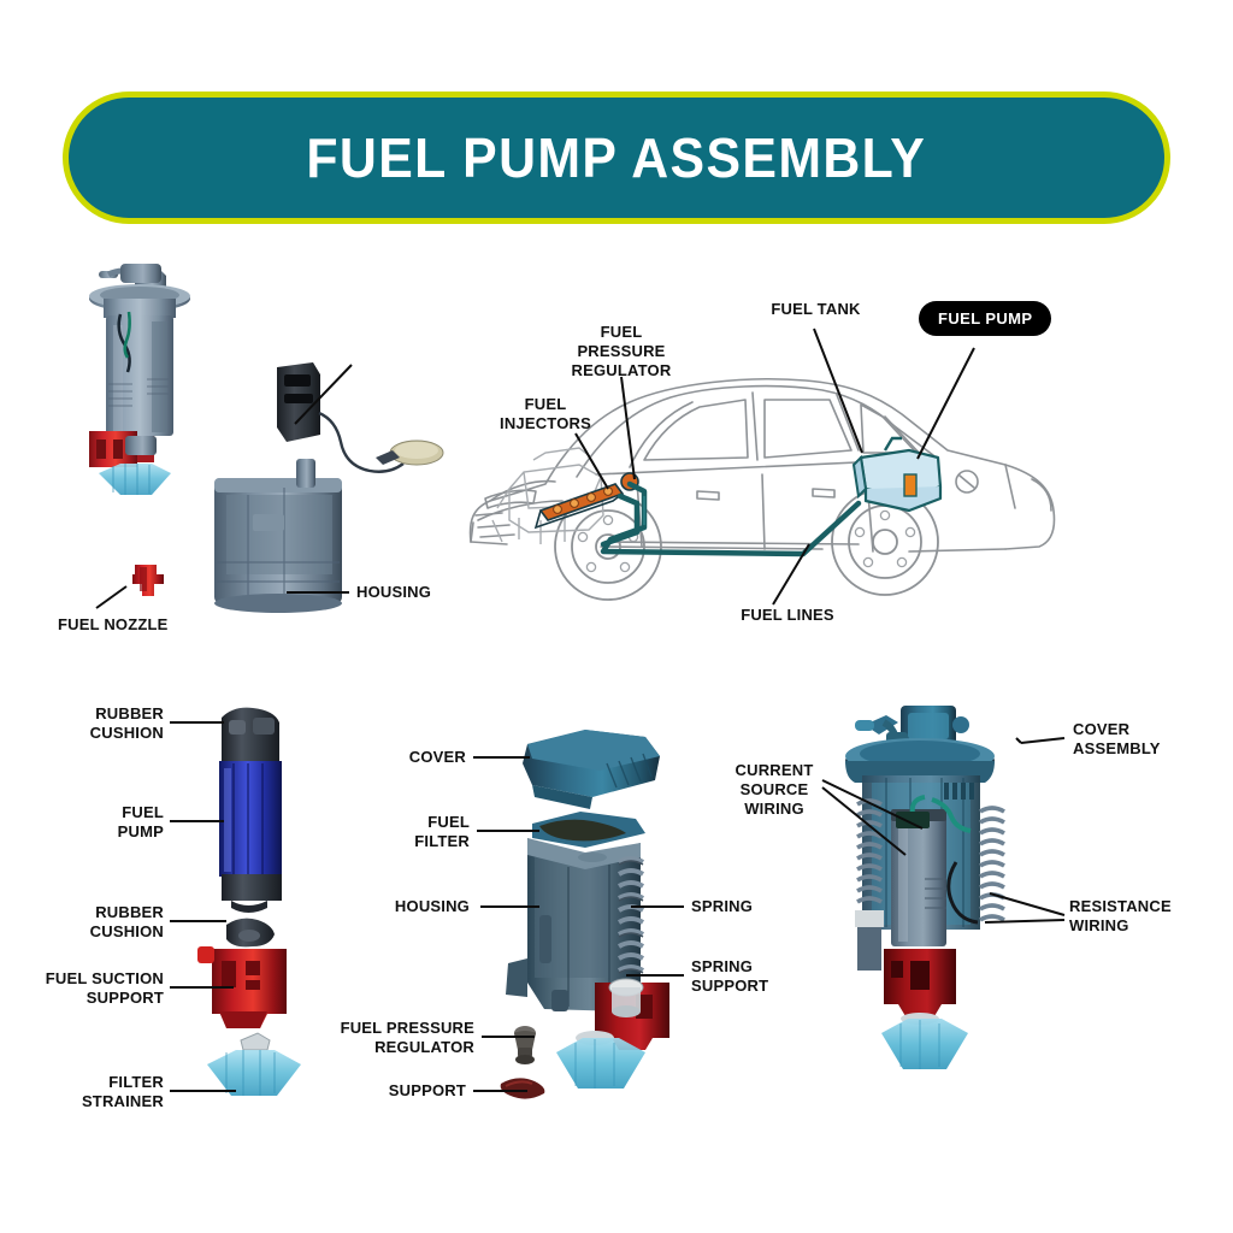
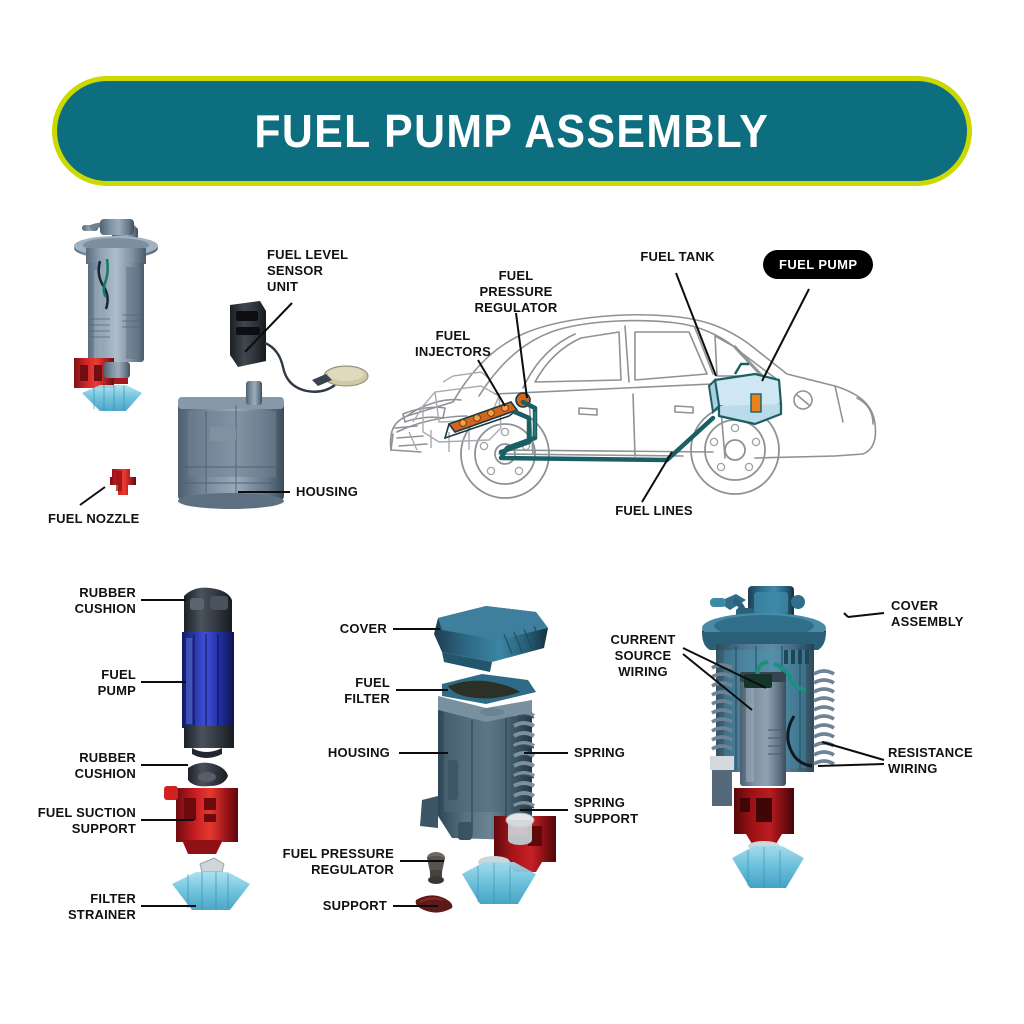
  FUEL PUMP ASSEMBLY
+ FUEL LEVEL
+ SENSOR
+ UNIT
  HOUSING
  FUEL NOZZLE
  FUEL TANK
  FUEL PUMP
  FUEL
  PRESSURE
  REGULATOR
  FUEL
  INJECTORS
  FUEL LINES
  RUBBER
  CUSHION
  FUEL
  PUMP
  RUBBER
  CUSHION
  FUEL SUCTION
  SUPPORT
  FILTER
  STRAINER
  COVER
  FUEL
  FILTER
  HOUSING
  FUEL PRESSURE
  REGULATOR
  SUPPORT
  SPRING
  SPRING
  SUPPORT
  COVER
  ASSEMBLY
  CURRENT
  SOURCE
  WIRING
  RESISTANCE
  WIRING
